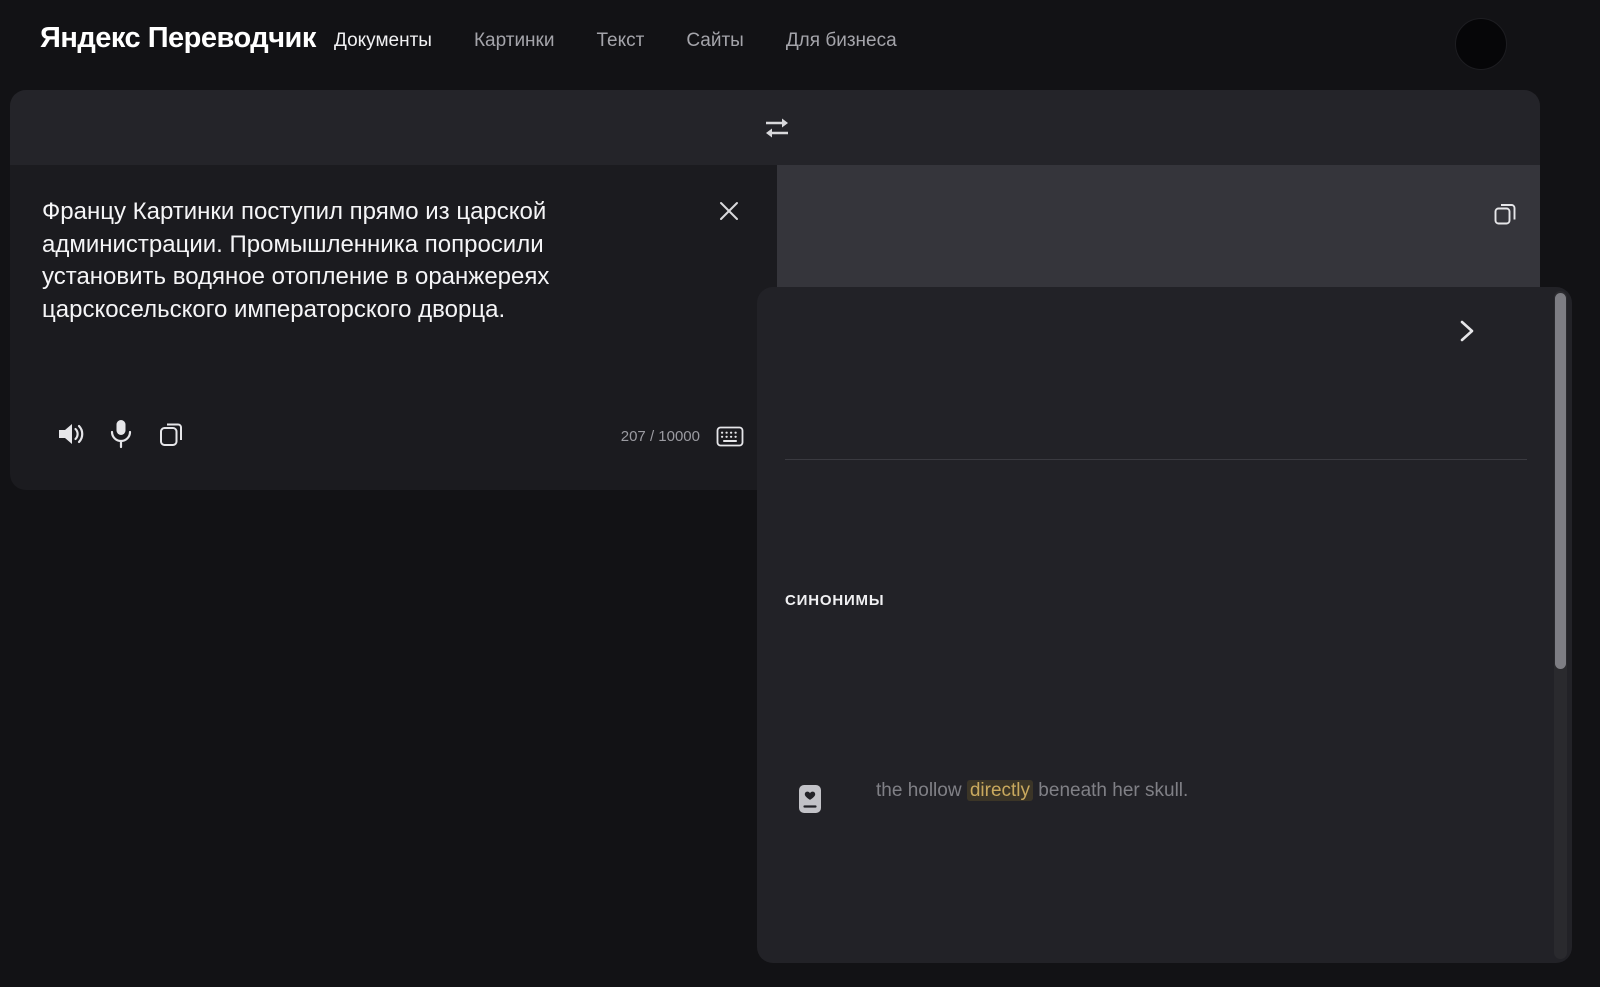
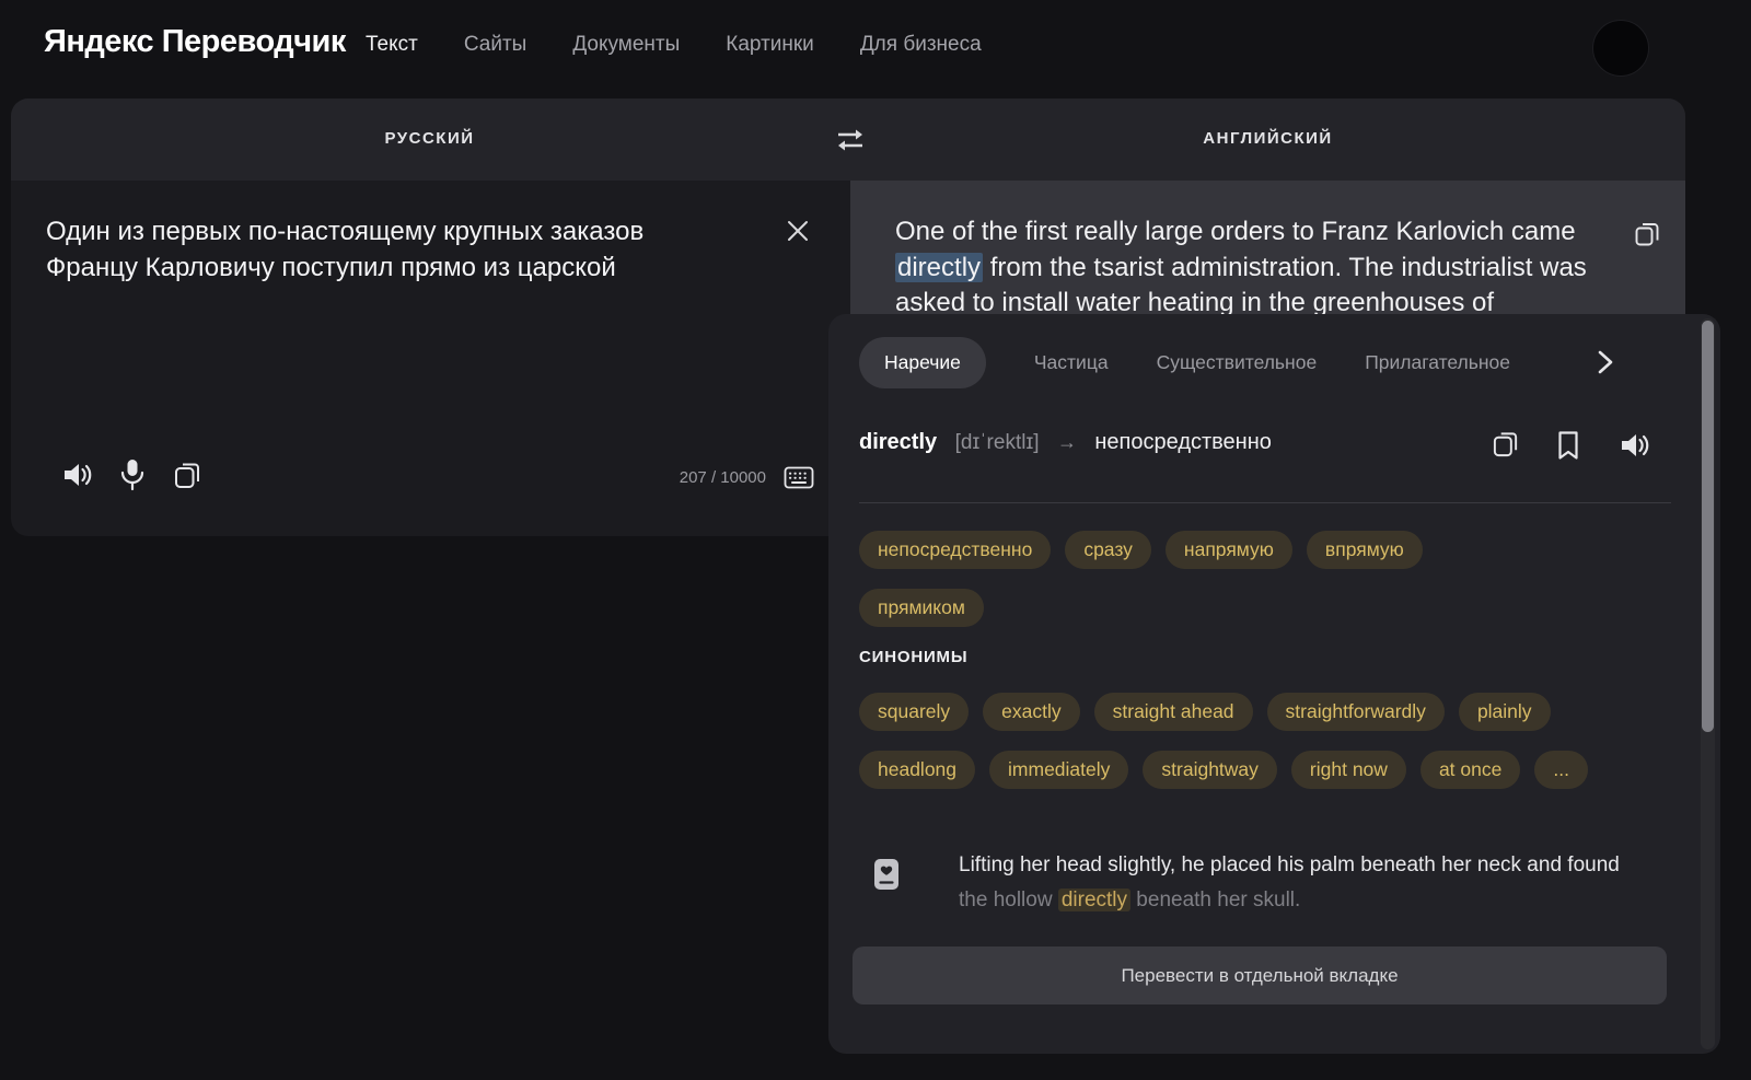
  Яндекс Переводчик
- Документы
+ Текст
- Картинки
+ Сайты
- Текст
+ Документы
- Сайты
+ Картинки
  Для бизнеса
+ РУССКИЙ
+ АНГЛИЙСКИЙ
+ One of the first really large orders to Franz Karlovich came directly from the tsarist administration. The industrialist was asked to install water heating in the greenhouses of
+ Один из первых по-настоящему крупных заказов
- Францу Картинки поступил прямо из царской
+ Францу Карловичу поступил прямо из царской
- администрации. Промышленника попросили
- установить водяное отопление в оранжереях
- царскосельского императорского дворца.
  207 / 10000
+ Наречие
+ Частица
+ Существительное
+ Прилагательное
+ directly [dɪˈrektlɪ] → непосредственно
+ непосредственно
+ сразу
+ напрямую
+ впрямую
+ прямиком
  СИНОНИМЫ
+ squarely
+ exactly
+ straight ahead
+ straightforwardly
+ plainly
+ headlong
+ immediately
+ straightway
+ right now
+ at once
+ ...
+ Lifting her head slightly, he placed his palm beneath her neck and found
  the hollow directly beneath her skull.
+ Перевести в отдельной вкладке
